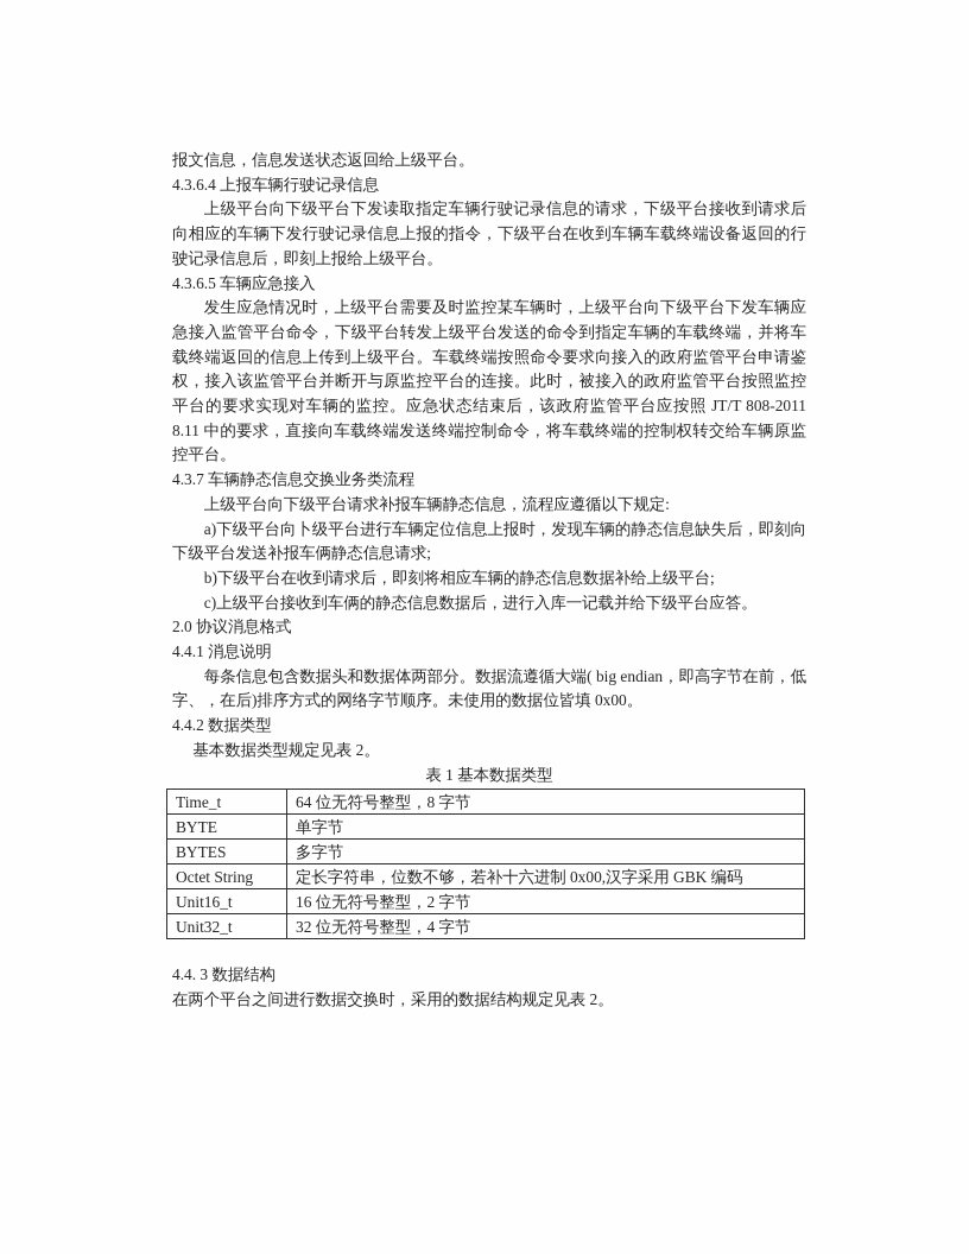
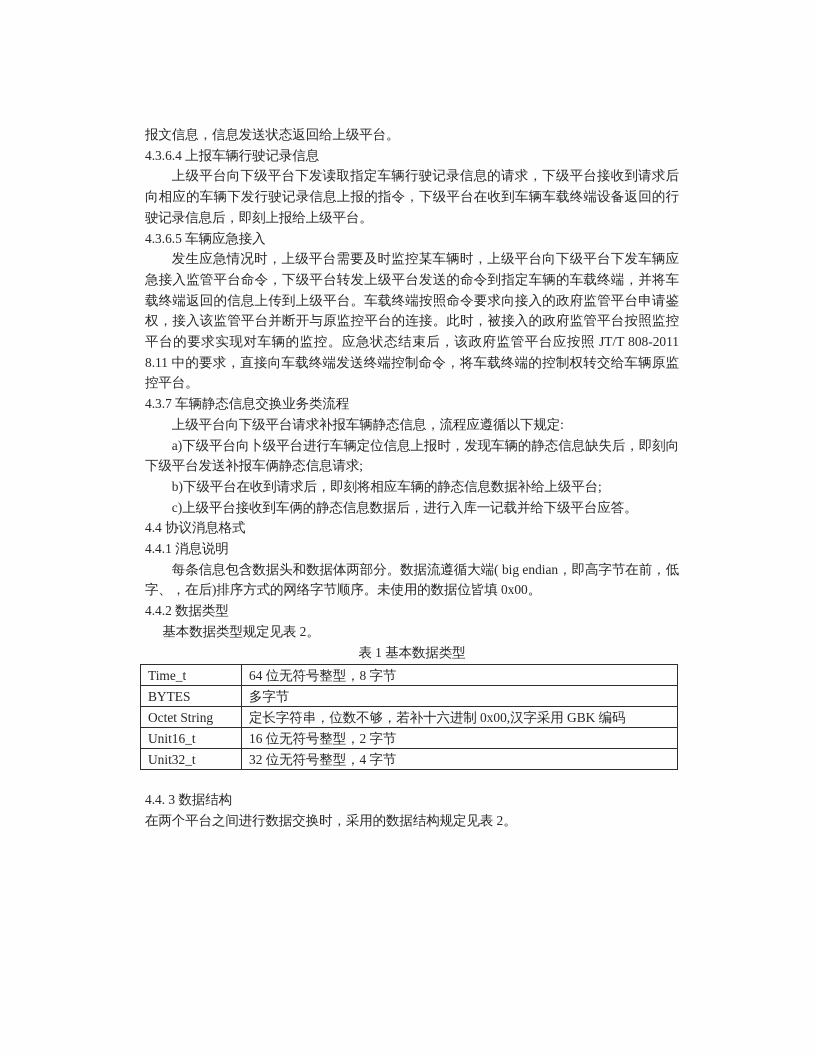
  报文信息，信息发送状态返回给上级平台。
  4.3.6.4 上报车辆行驶记录信息
  上级平台向下级平台下发读取指定车辆行驶记录信息的请求，下级平台接收到请求后向相应的车辆下发行驶记录信息上报的指令，下级平台在收到车辆车载终端设备返回的行驶记录信息后，即刻上报给上级平台。
  4.3.6.5 车辆应急接入
  发生应急情况时，上级平台需要及时监控某车辆时，上级平台向下级平台下发车辆应急接入监管平台命令，下级平台转发上级平台发送的命令到指定车辆的车载终端，并将车载终端返回的信息上传到上级平台。车载终端按照命令要求向接入的政府监管平台申请鉴权，接入该监管平台并断开与原监控平台的连接。此时，被接入的政府监管平台按照监控平台的要求实现对车辆的监控。应急状态结束后，该政府监管平台应按照 JT/T 808-2011 8.11 中的要求，直接向车载终端发送终端控制命令，将车载终端的控制权转交给车辆原监控平台。
  4.3.7 车辆静态信息交换业务类流程
  上级平台向下级平台请求补报车辆静态信息，流程应遵循以下规定:
  a)下级平台向卜级平台进行车辆定位信息上报时，发现车辆的静态信息缺失后，即刻向下级平台发送补报车俩静态信息请求;
  b)下级平台在收到请求后，即刻将相应车辆的静态信息数据补给上级平台;
  c)上级平台接收到车俩的静态信息数据后，进行入库一记载并给下级平台应答。
- 2.0 协议消息格式
+ 4.4 协议消息格式
  4.4.1 消息说明
  每条信息包含数据头和数据体两部分。数据流遵循大端( big endian，即高字节在前，低字、，在后)排序方式的网络字节顺序。未使用的数据位皆填 0x00。
  4.4.2 数据类型
  基本数据类型规定见表 2。
  表 1 基本数据类型
  Time_t	64 位无符号整型，8 字节
- BYTE	单字节
  BYTES	多字节
  Octet String	定长字符串，位数不够，若补十六进制 0x00,汉字采用 GBK 编码
  Unit16_t	16 位无符号整型，2 字节
  Unit32_t	32 位无符号整型，4 字节
  4.4. 3 数据结构
  在两个平台之间进行数据交换时，采用的数据结构规定见表 2。
